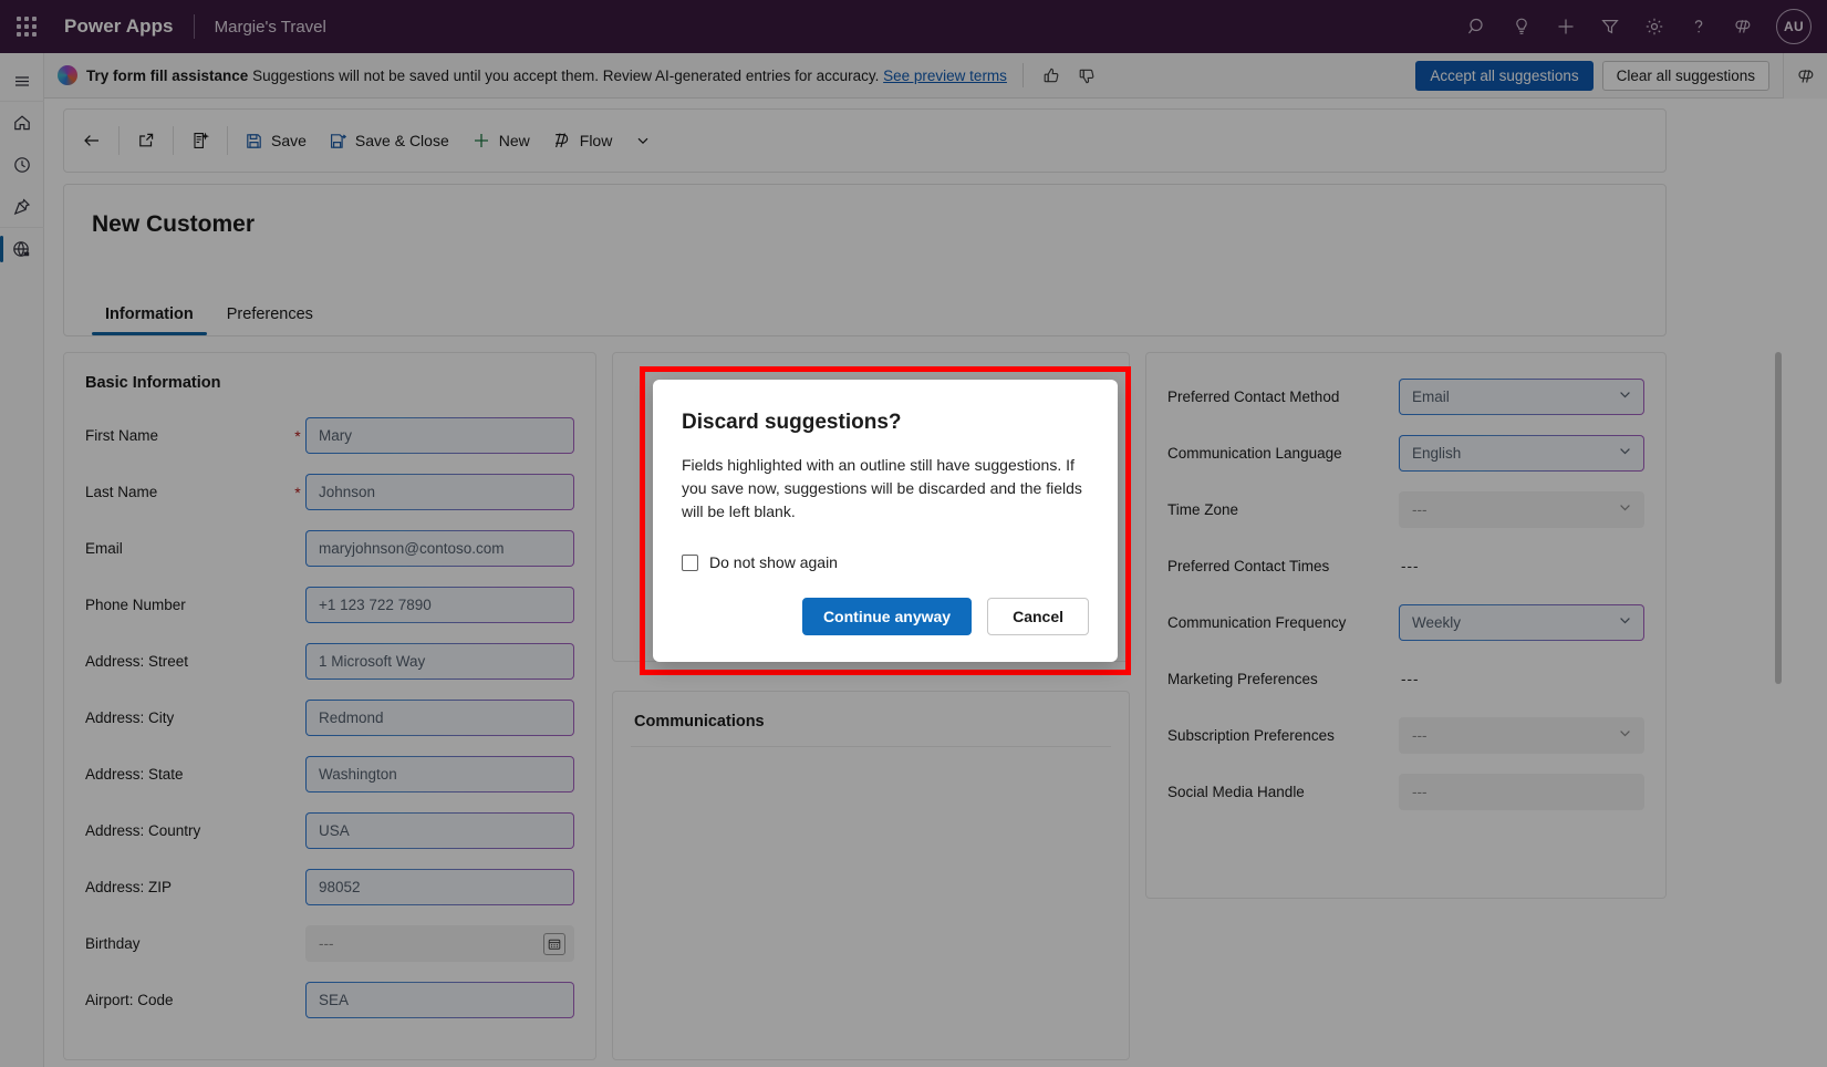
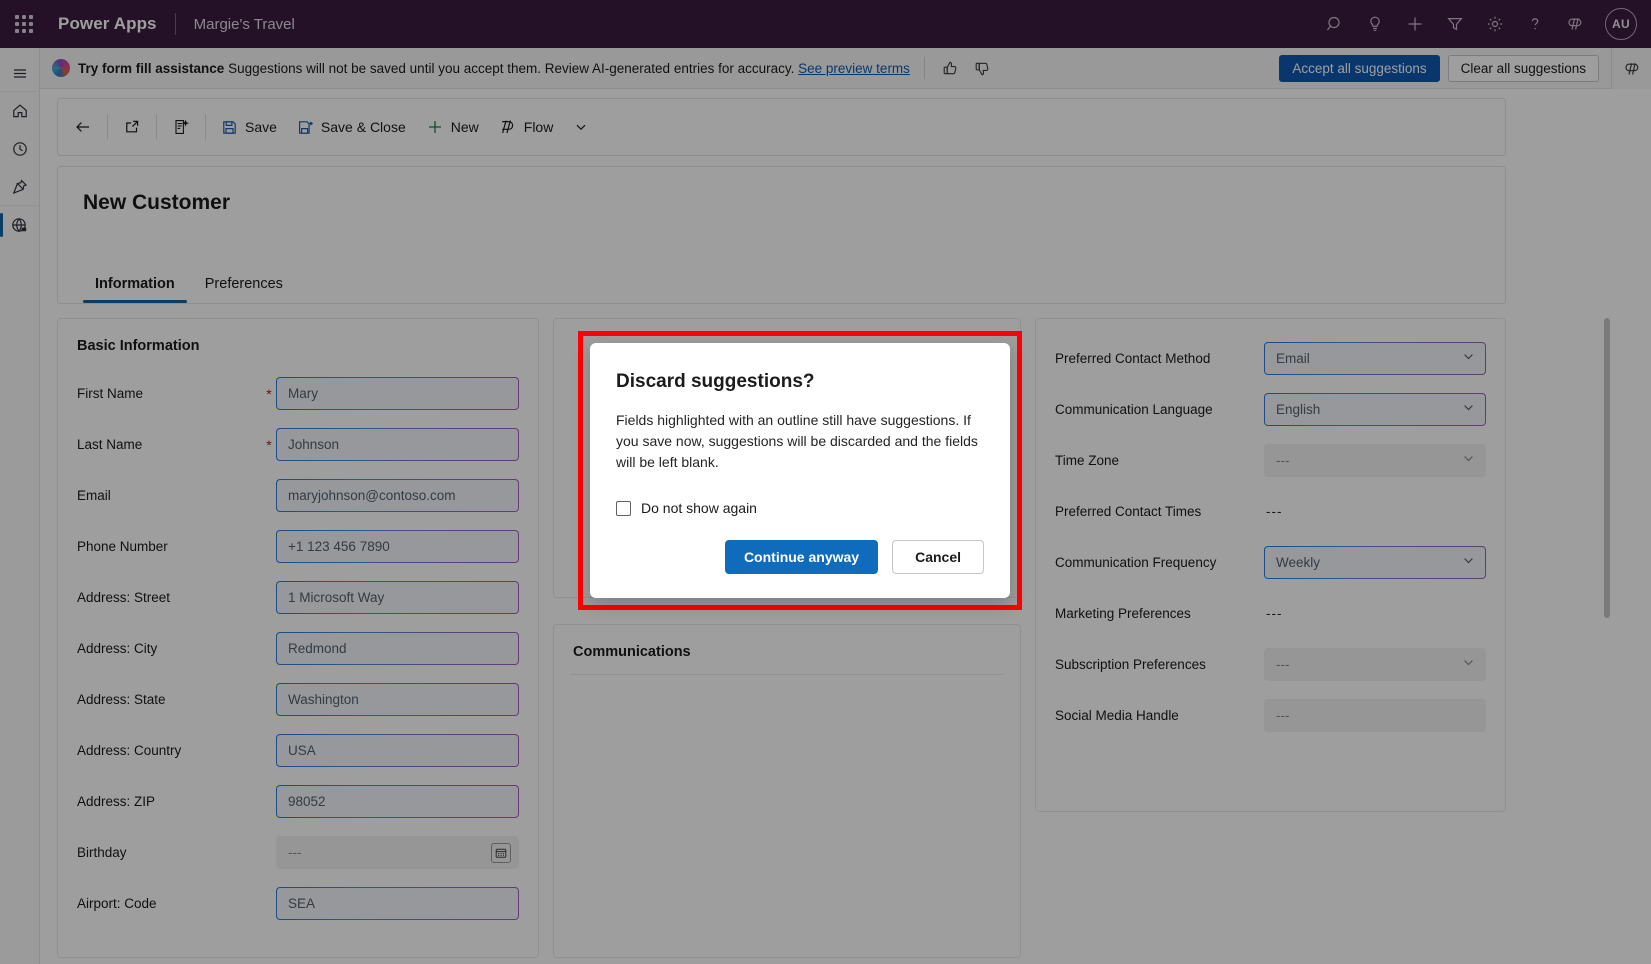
  Power Apps
  Margie's Travel
  AU
  Try form fill assistance Suggestions will not be saved until you accept them. Review AI-generated entries for accuracy. See preview terms
  Accept all suggestions
  Clear all suggestions
  Save
  Save & Close
  New
  Flow
  New Customer
  Information
  Preferences
  Basic Information
  First Name
  *
  Mary
  Last Name
  *
  Johnson
  Email
  maryjohnson@contoso.com
  Phone Number
- +1 123 722 7890
+ +1 123 456 7890
  Address: Street
  1 Microsoft Way
  Address: City
  Redmond
  Address: State
  Washington
  Address: Country
  USA
  Address: ZIP
  98052
  Birthday
  ---
  Airport: Code
  SEA
  Communications
  Preferred Contact Method
  Email
  Communication Language
  English
  Time Zone
  ---
  Preferred Contact Times
  ---
  Communication Frequency
  Weekly
  Marketing Preferences
  ---
  Subscription Preferences
  ---
  Social Media Handle
  ---
  Discard suggestions?
  Fields highlighted with an outline still have suggestions. If you save now, suggestions will be discarded and the fields will be left blank.
  Do not show again
  Continue anyway
  Cancel
